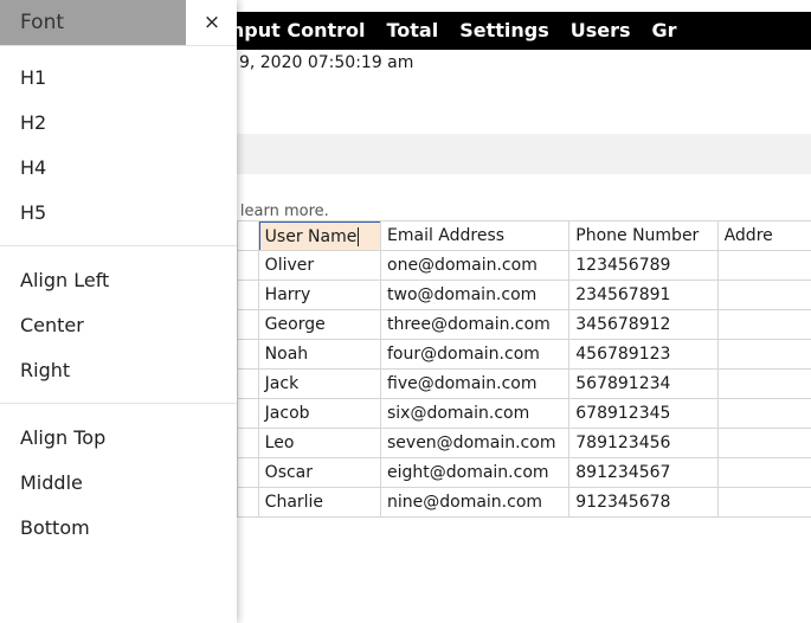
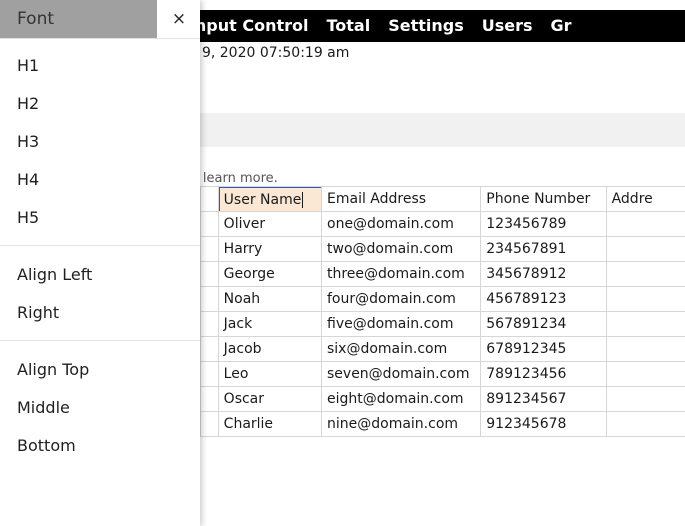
  nput Control
  Total
  Settings
  Users
  Gr
  9, 2020 07:50:19 am
  	User Name	Email Address	Phone Number	Addre
  	Oliver	one@domain.com	123456789
  	Harry	two@domain.com	234567891
  	George	three@domain.com	345678912
  	Noah	four@domain.com	456789123
  	Jack	five@domain.com	567891234
  	Jacob	six@domain.com	678912345
  	Leo	seven@domain.com	789123456
  	Oscar	eight@domain.com	891234567
  	Charlie	nine@domain.com	912345678
  Font
  ×
  H1
  H2
+ H3
  H4
  H5
  Align Left
- Center
  Right
  Align Top
  Middle
  Bottom
